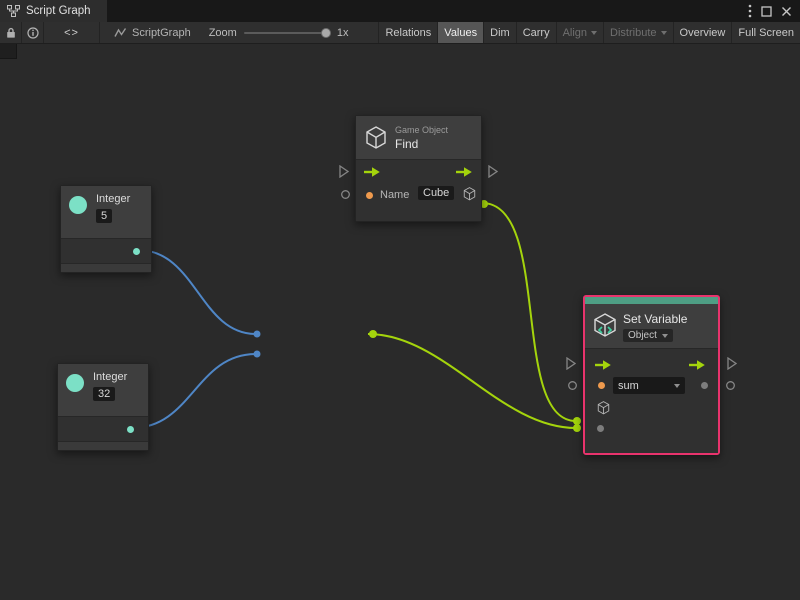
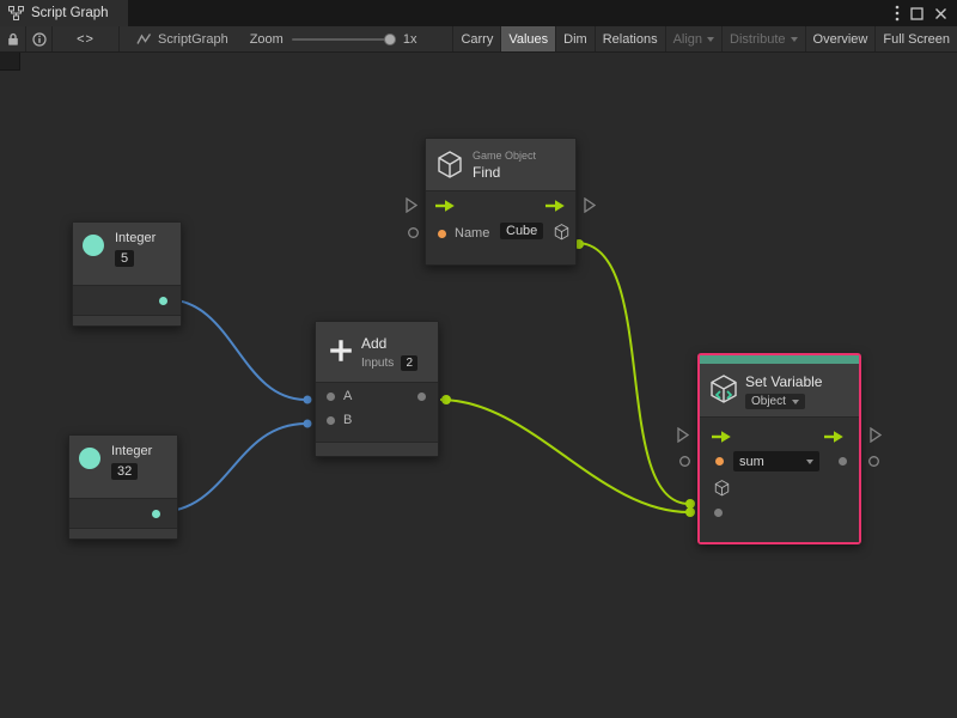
  Script Graph
  <>
  ScriptGraph
  Zoom
  1x
- Relations
+ Carry
  Values
  Dim
- Carry
+ Relations
  Align
  Distribute
  Overview
  Full Screen
  Integer
  5
  Integer
  32
  Game Object
  Find
  Name
  Cube
+ Add
+ Inputs
+ 2
+ A
+ B
  Set Variable
  Object
  sum
